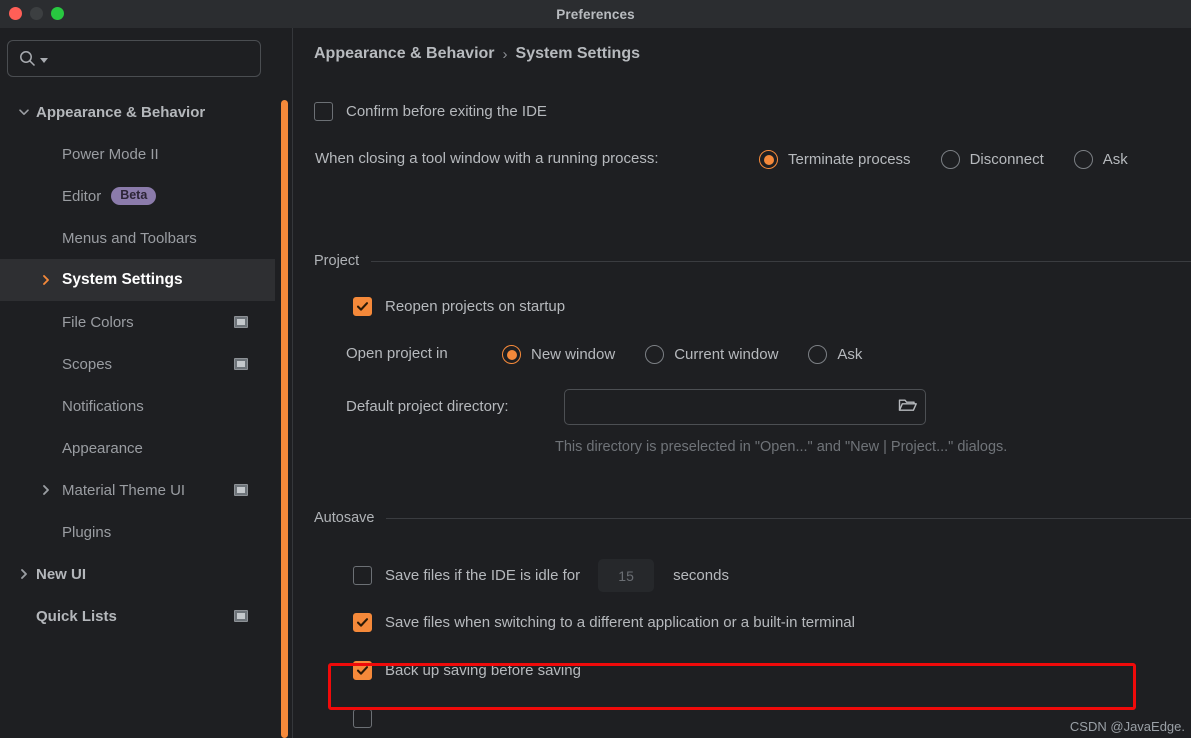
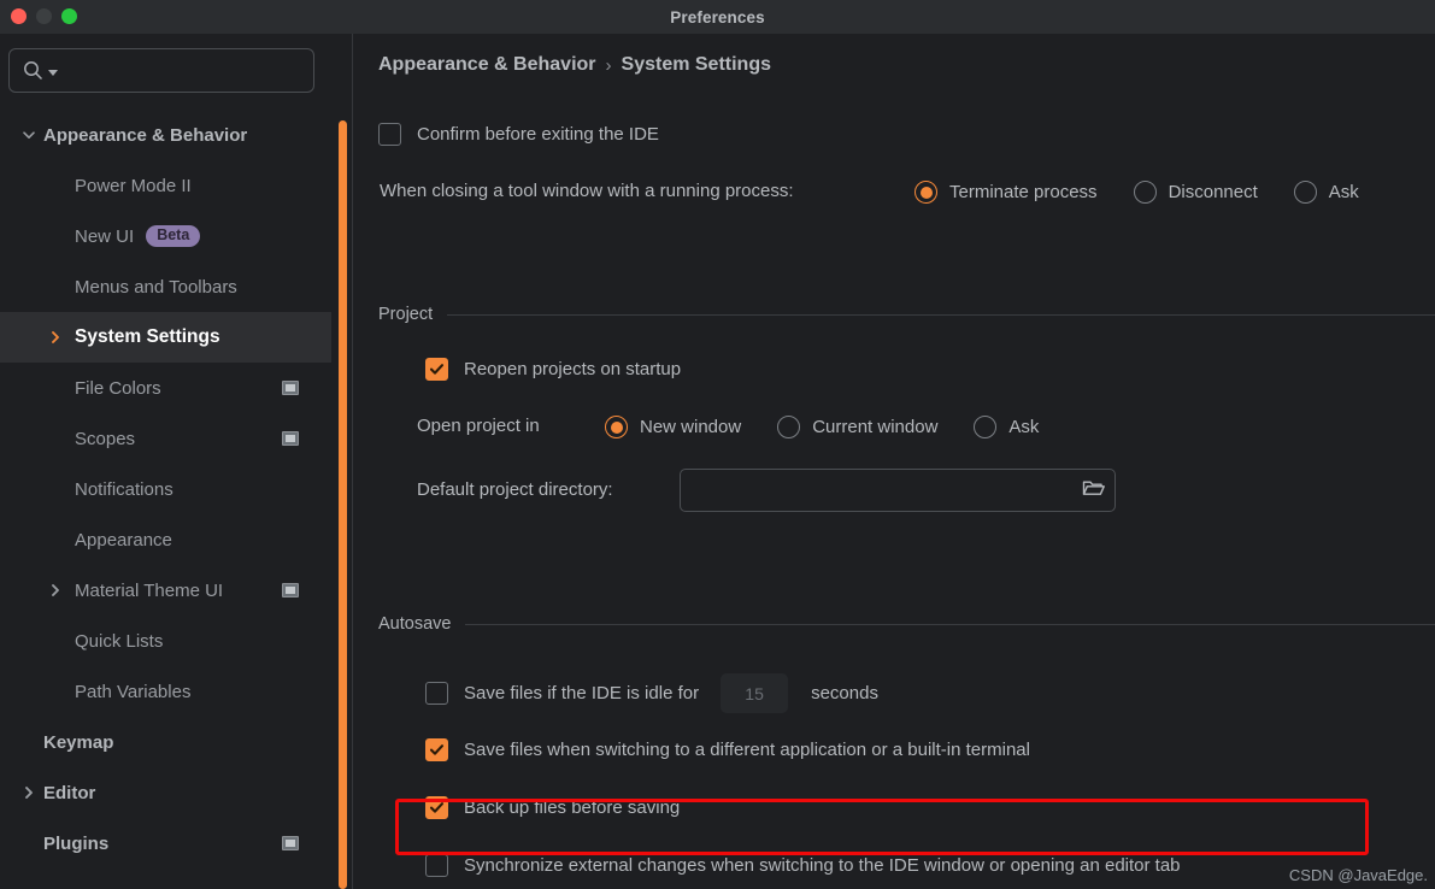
  Preferences
  Appearance & Behavior
  Power Mode II
- Editor
+ New UI
  Beta
  Menus and Toolbars
  System Settings
  File Colors
  Scopes
  Notifications
  Appearance
  Material Theme UI
- Plugins
+ Quick Lists
+ Path Variables
+ Keymap
- New UI
+ Editor
- Quick Lists
+ Plugins
  Appearance & Behavior
  ›
  System Settings
  Confirm before exiting the IDE
  When closing a tool window with a running process:
  Terminate process
  Disconnect
  Ask
  Project
  Reopen projects on startup
  Open project in
  New window
  Current window
  Ask
  Default project directory:
- This directory is preselected in "Open..." and "New | Project..." dialogs.
  Autosave
  Save files if the IDE is idle for
  15
  seconds
  Save files when switching to a different application or a built-in terminal
- Back up saving before saving
+ Back up files before saving
+ Synchronize external changes when switching to the IDE window or opening an editor tab
  CSDN @JavaEdge.
